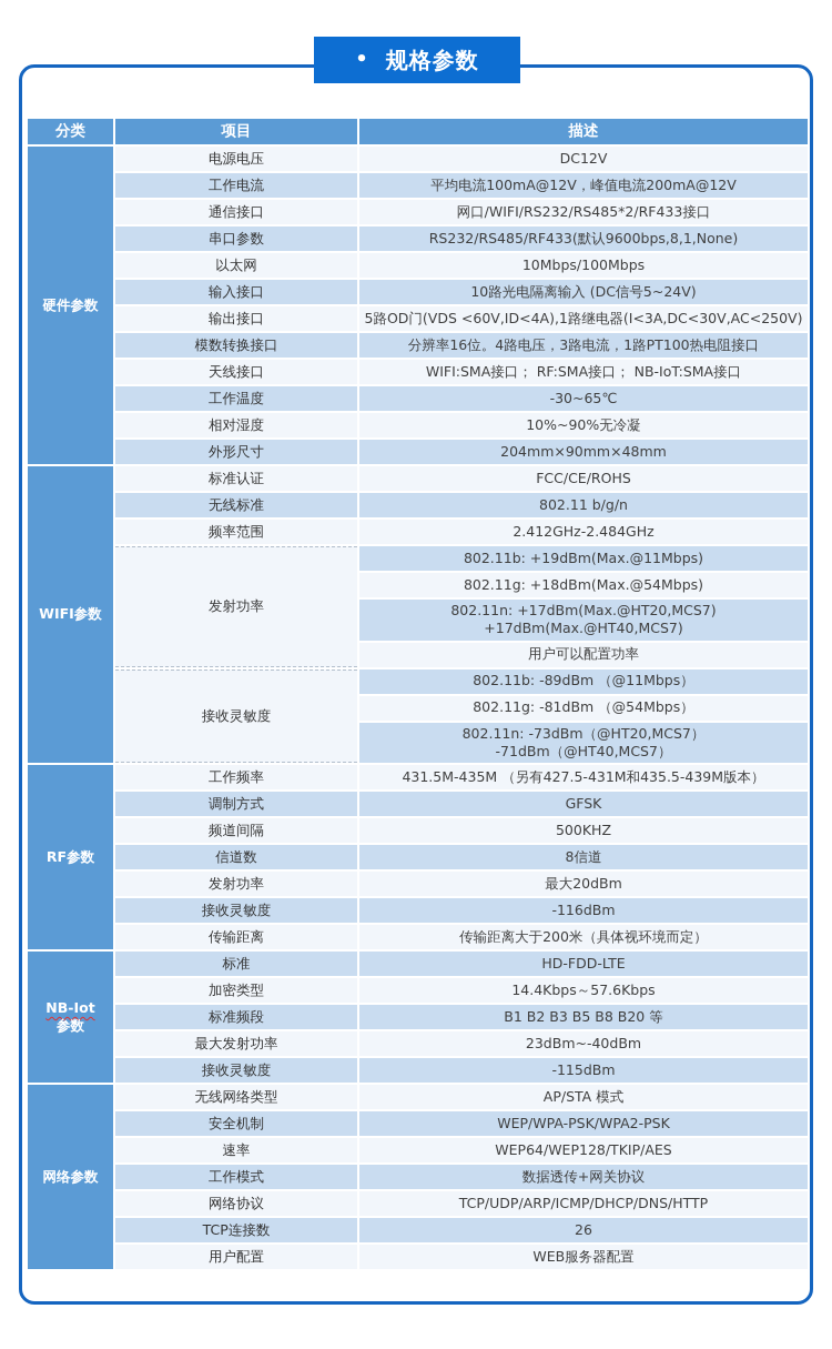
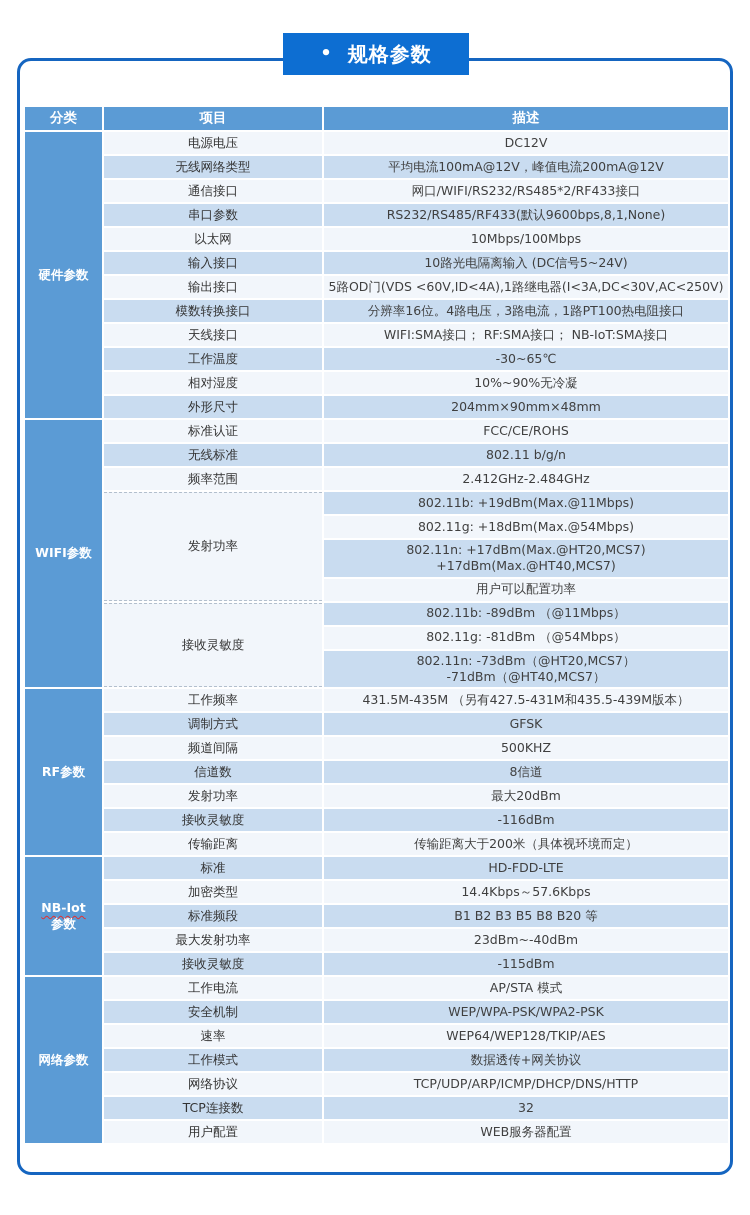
  •
  规格参数
  分类	项目	描述
  硬件参数	电源电压	DC12V
- 工作电流	平均电流100mA@12V，峰值电流200mA@12V
+ 无线网络类型	平均电流100mA@12V，峰值电流200mA@12V
  通信接口	网口/WIFI/RS232/RS485*2/RF433接口
  串口参数	RS232/RS485/RF433(默认9600bps,8,1,None)
  以太网	10Mbps/100Mbps
  输入接口	10路光电隔离输入 (DC信号5~24V)
  输出接口	5路OD门(VDS <60V,ID<4A),1路继电器(I<3A,DC<30V,AC<250V)
  模数转换接口	分辨率16位。4路电压，3路电流，1路PT100热电阻接口
  天线接口	WIFI:SMA接口； RF:SMA接口； NB-IoT:SMA接口
  工作温度	-30~65℃
  相对湿度	10%~90%无冷凝
  外形尺寸	204mm×90mm×48mm
  WIFI参数	标准认证	FCC/CE/ROHS
  无线标准	802.11 b/g/n
  频率范围	2.412GHz-2.484GHz
  发射功率	802.11b: +19dBm(Max.@11Mbps)
  802.11g: +18dBm(Max.@54Mbps)
  802.11n: +17dBm(Max.@HT20,MCS7) +17dBm(Max.@HT40,MCS7)
  用户可以配置功率
  接收灵敏度	802.11b: -89dBm （@11Mbps）
  802.11g: -81dBm （@54Mbps）
  802.11n: -73dBm（@HT20,MCS7） -71dBm（@HT40,MCS7）
  RF参数	工作频率	431.5M-435M （另有427.5-431M和435.5-439M版本）
  调制方式	GFSK
  频道间隔	500KHZ
  信道数	8信道
  发射功率	最大20dBm
  接收灵敏度	-116dBm
  传输距离	传输距离大于200米（具体视环境而定）
  NB-Iot参数	标准	HD-FDD-LTE
  加密类型	14.4Kbps～57.6Kbps
  标准频段	B1 B2 B3 B5 B8 B20 等
  最大发射功率	23dBm~-40dBm
  接收灵敏度	-115dBm
- 网络参数	无线网络类型	AP/STA 模式
+ 网络参数	工作电流	AP/STA 模式
  安全机制	WEP/WPA-PSK/WPA2-PSK
  速率	WEP64/WEP128/TKIP/AES
  工作模式	数据透传+网关协议
  网络协议	TCP/UDP/ARP/ICMP/DHCP/DNS/HTTP
- TCP连接数	26
+ TCP连接数	32
  用户配置	WEB服务器配置
